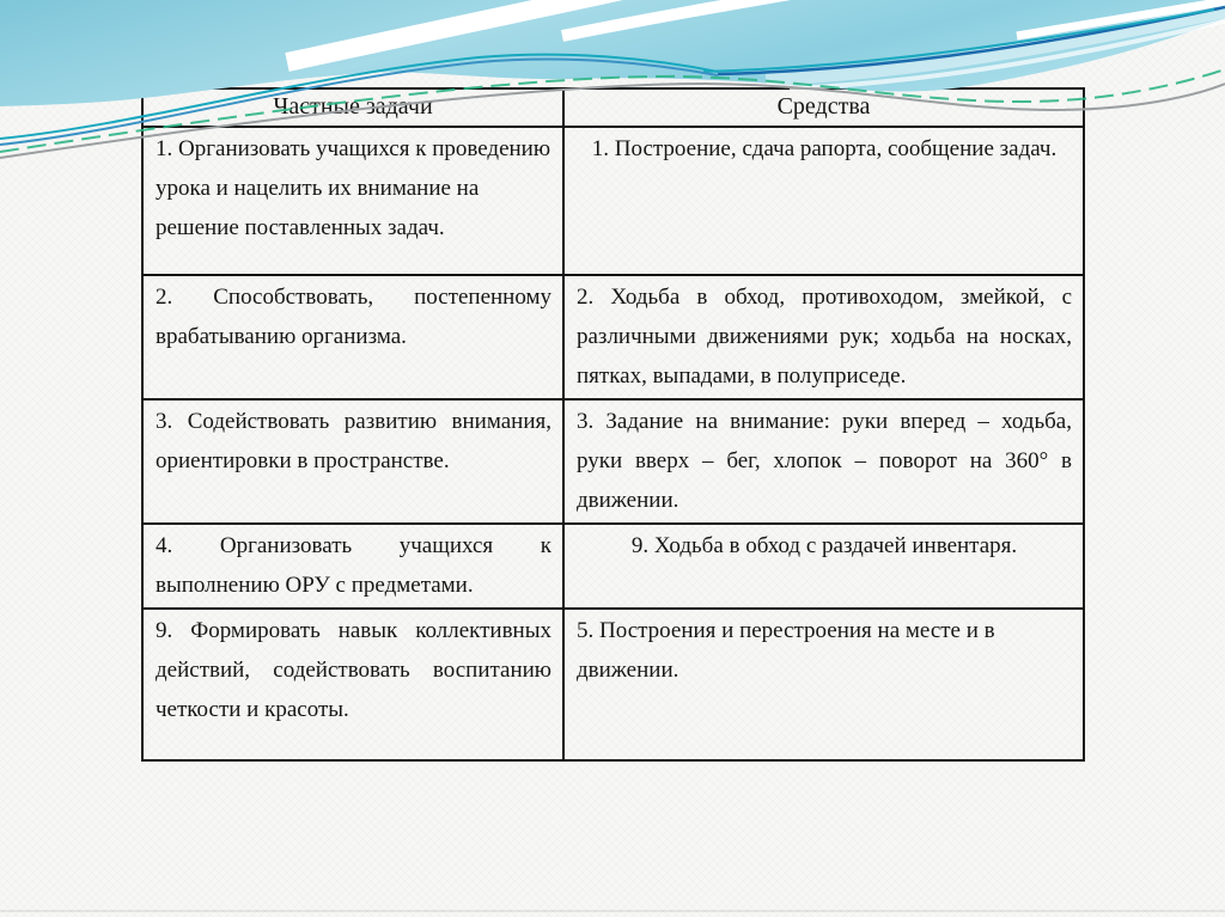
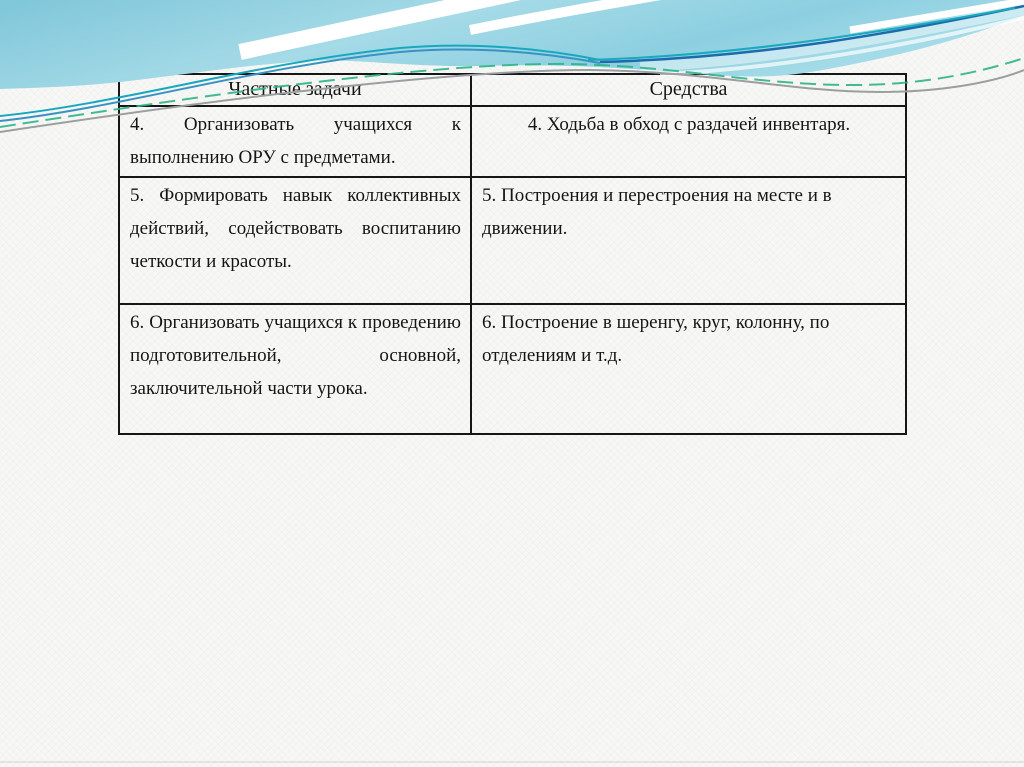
  Чаные зачи	Средства
- 1. Организовать учащихся к проведению урока и нацелить их внимание на решение поставленных задач.	1. Построение, сдача рапорта, сообщение задач.
- 2. Способствовать, постепенному врабатыванию организма.	2. Ходьба в обход, противоходом, змейкой, с различными движениями рук; ходьба на носках, пятках, выпадами, в полуприседе.
- 3. Содействовать развитию внимания, ориентировки в пространстве.	3. Задание на внимание: руки вперед – ходьба, руки вверх – бег, хлопок – поворот на 360° в движении.
- 4. Организовать учащихся к выполнению ОРУ с предметами.	9. Ходьба в обход с раздачей инвентаря.
+ 4. Организовать учащихся к выполнению ОРУ с предметами.	4. Ходьба в обход с раздачей инвентаря.
- 9. Формировать навык коллективных действий, содействовать воспитанию четкости и красоты.	5. Построения и перестроения на месте и в движении.
+ 5. Формировать навык коллективных действий, содействовать воспитанию четкости и красоты.	5. Построения и перестроения на месте и в движении.
+ 6. Организовать учащихся к проведению подготовительной, основной, заключительной части урока.	6. Построение в шеренгу, круг, колонну, по отделениям и т.д.
